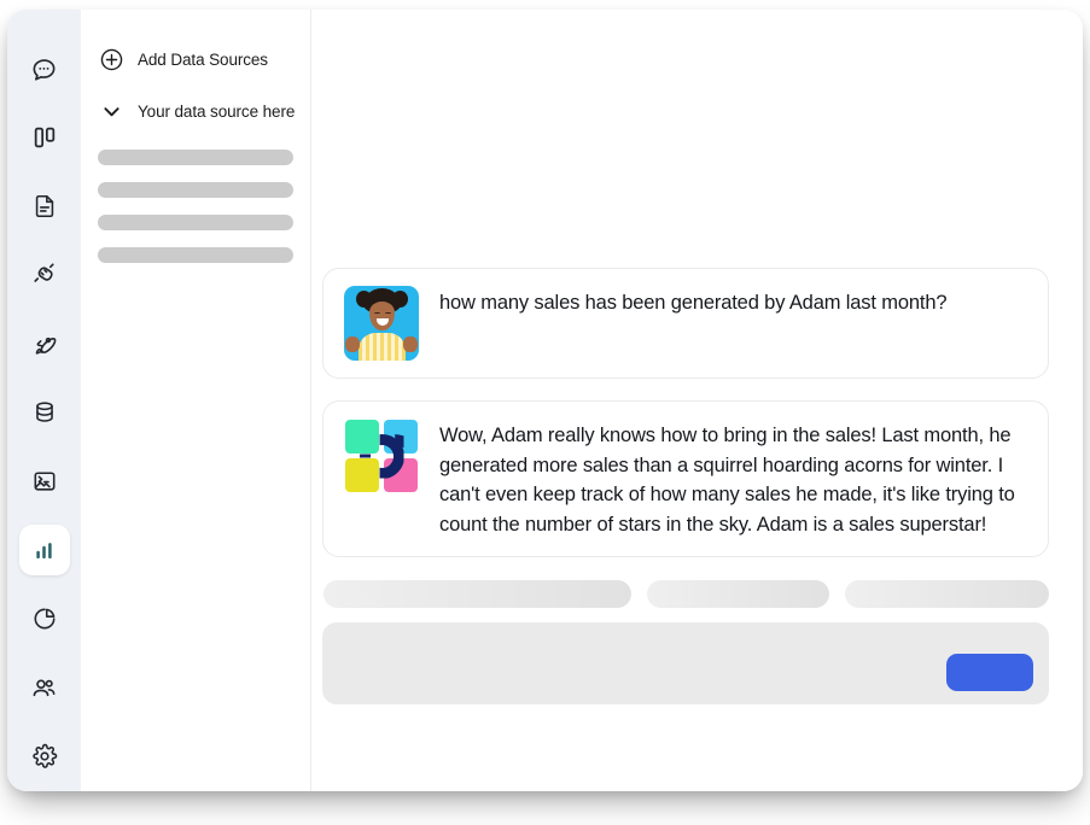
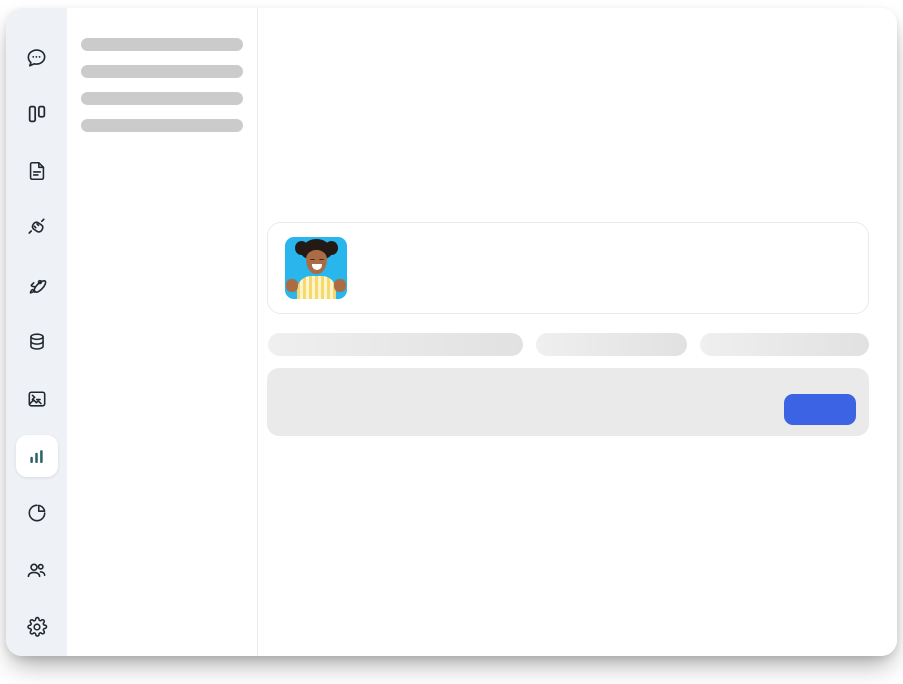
- Add Data Sources
- Your data source here
- how many sales has been generated by Adam last month?
- Wow, Adam really knows how to bring in the sales! Last month, he generated more sales than a squirrel hoarding acorns for winter. I can't even keep track of how many sales he made, it's like trying to count the number of stars in the sky. Adam is a sales superstar!
